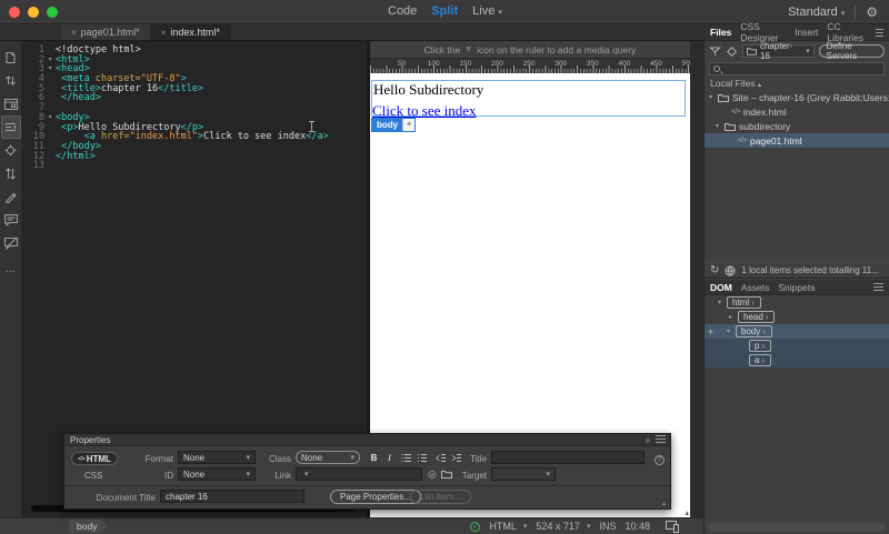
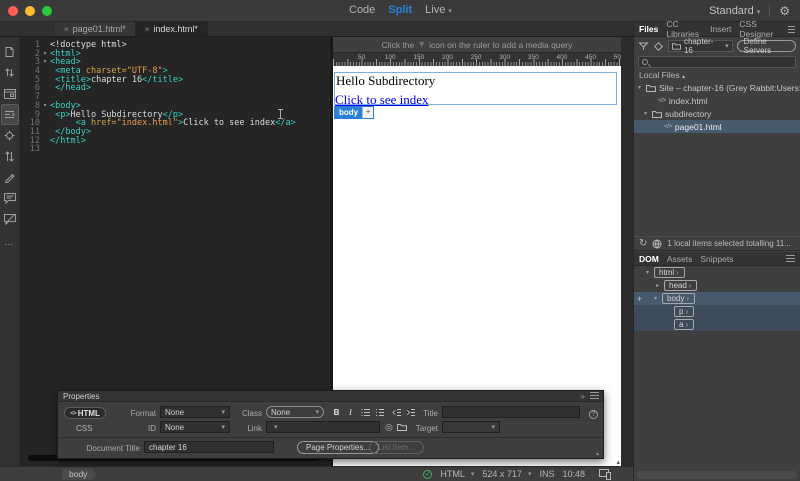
  Code
  Split
  Live
  Standard
  ⚙
  ×
  page01.html*
  ×
  index.html*
  ⋯
  1
  <!doctype html>
  2
  <html>
  3
  <head>
  4
  <meta charset="UTF-8">
  5
  <title>chapter 16</title>
  6
  </head>
  7
  8
  <body>
  9
  <p>Hello Subdirectory</p>
  10
  <a href="index.html">Click to see index</a>
  11
  </body>
  12
  </html>
  13
  Click the
  ▼
  icon on the ruler to add a media query
  ▼
  Hello Subdirectory
  Click to see index
  body
  +
  Files
- CSS Designer
+ CC Libraries
  Insert
- CC Libraries
+ CSS Designer
  chapter-16
  Define Servers
  Local Files
  Site – chapter-16 (Grey Rabbit:Users
  index.html
  subdirectory
  page01.html
  ↻
  1 local items selected totalling 11...
  DOM
  Assets
  Snippets
  html
  head
  +
  body
  p
  a
  Properties
  »
  HTML
  CSS
  Format
  None
  Class
  None
  B
  I
  Title
  ID
  None
  Link
  ◎
  Target
  Document Title
  chapter 16
  Page Properties...
  List Item...
  body
  HTML
  524 x 717
  INS
  10:48
